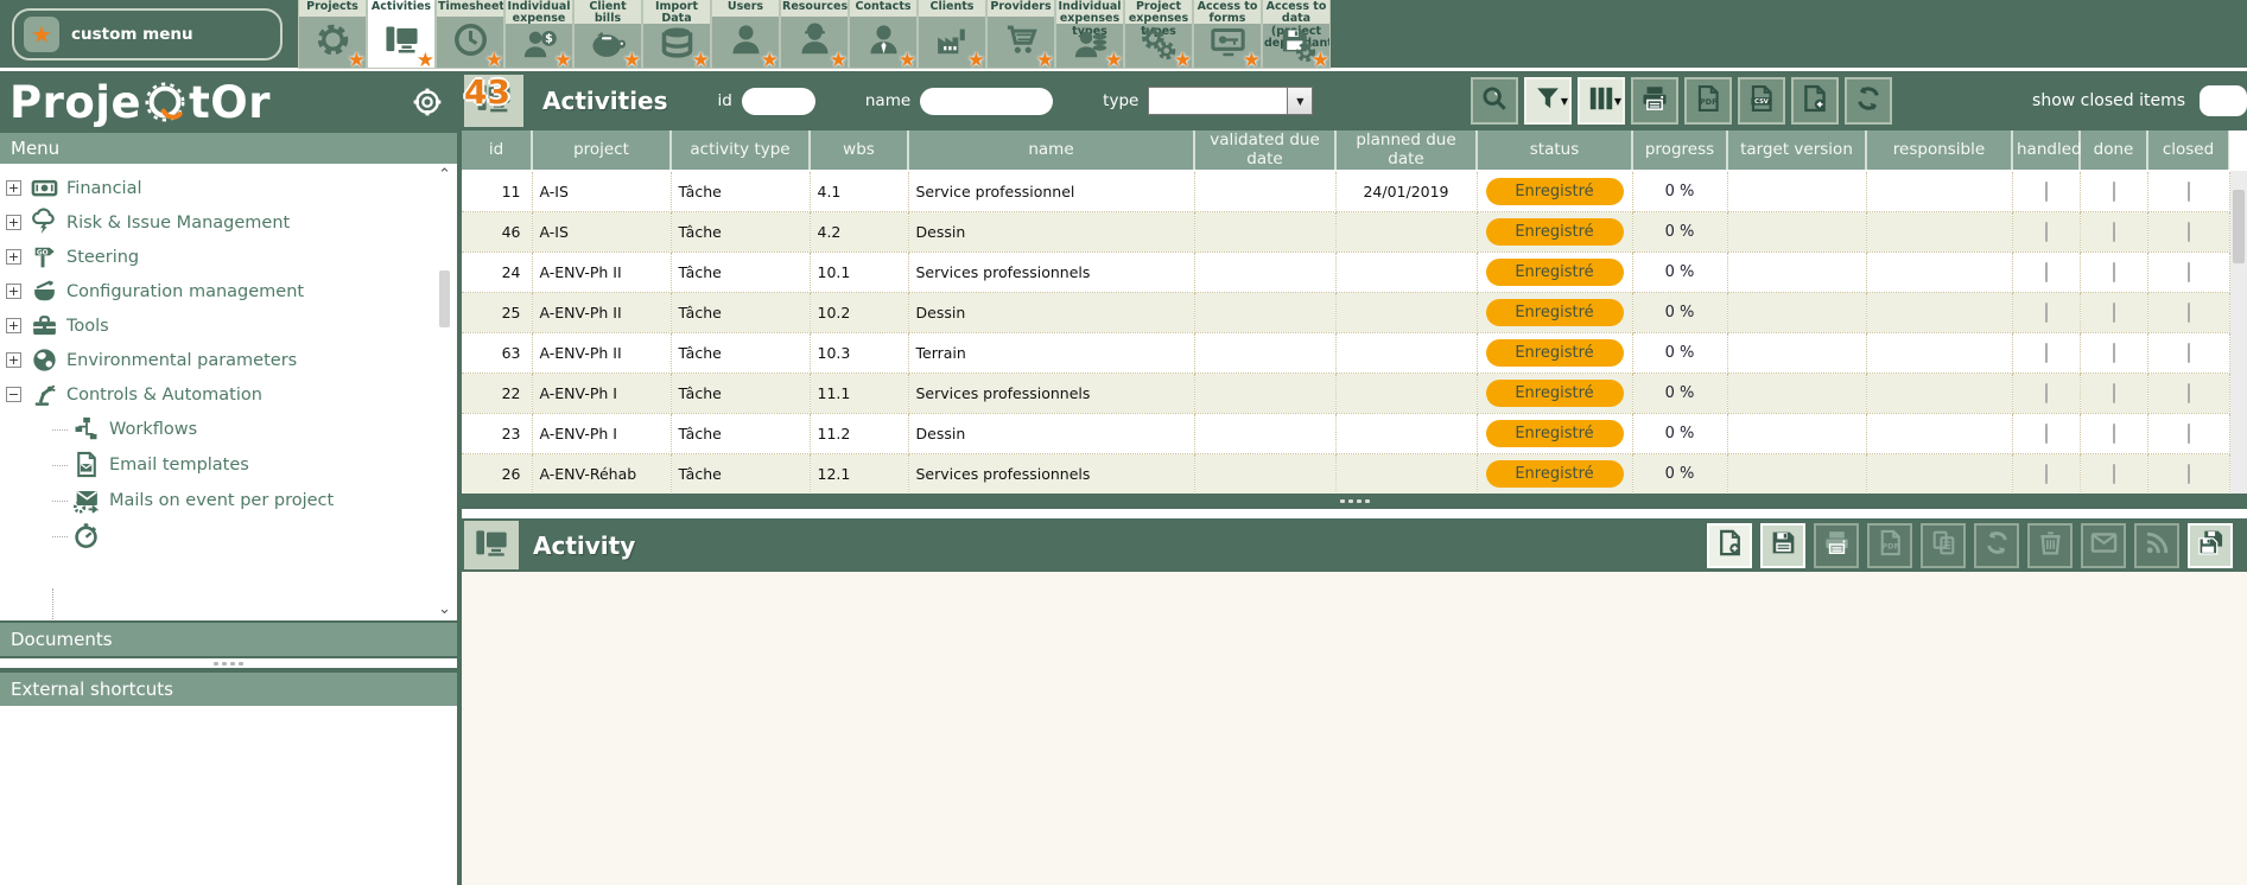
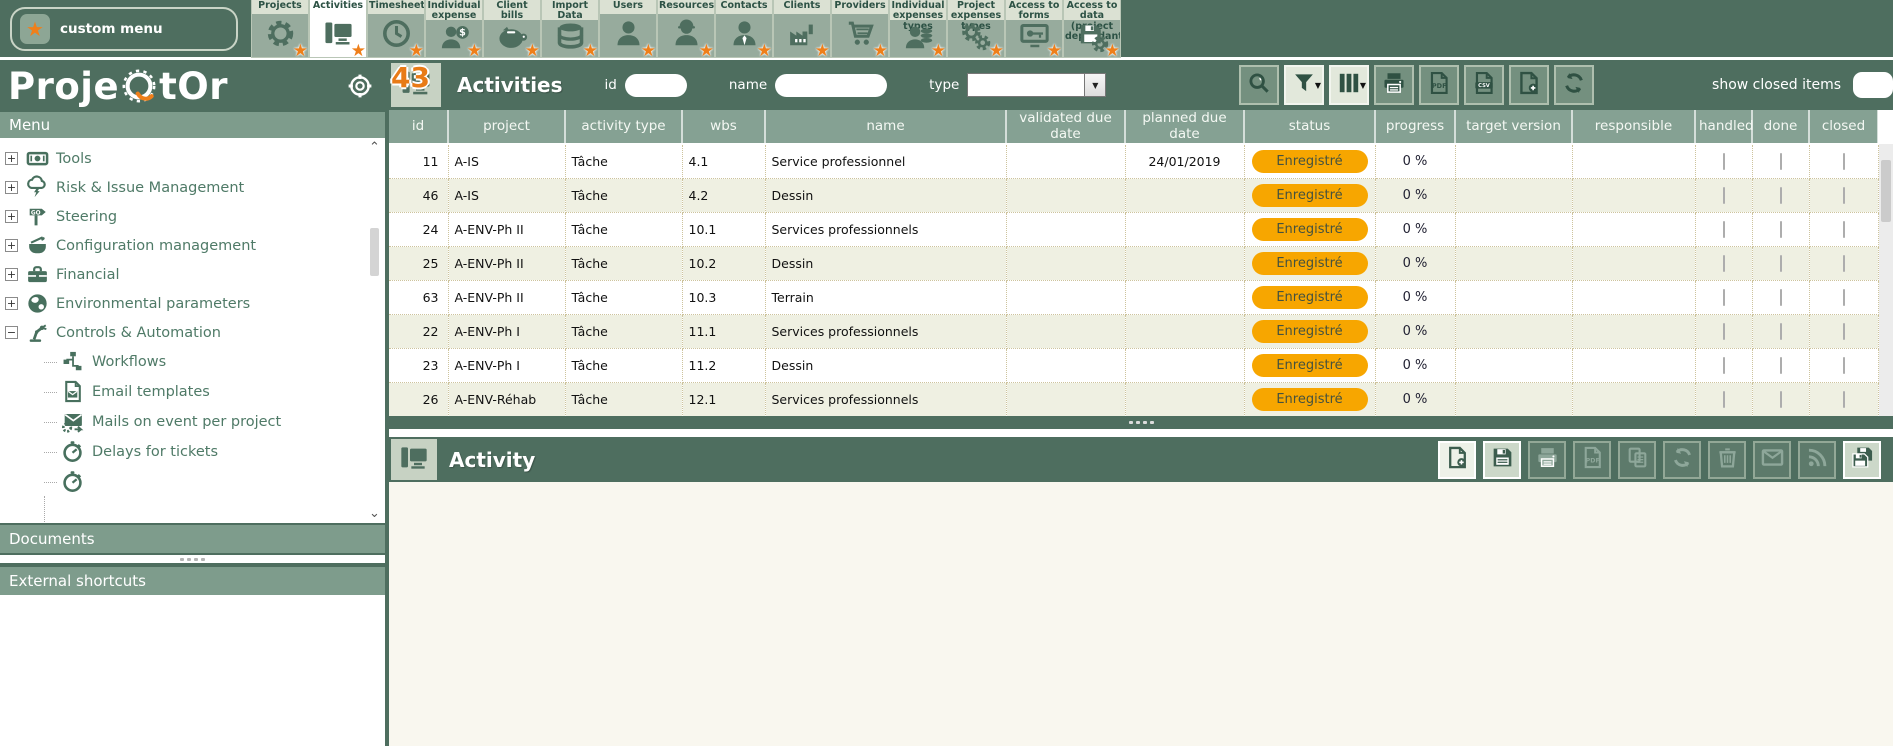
  ★
  custom menu
  Projects
  ★
  Activities
  ★
  Timesheet
  ★
  Individual expense
  $
  ★
  Client bills
  ★
  Import Data
  ★
  Users
  ★
  Resources
  ★
  Contacts
  ★
  Clients
  ★
  Providers
  ★
  Individual expenses types
  ★
  Project expenses tpes
  ★
  Access to forms
  ★
  Access to data (pect dedan
  ★
  Proje
  tOr
  Menu
  ⌃
  ⌄
  +
- Financial
+ Tools
  +
  Risk & Issue Management
  +
  Steering
  +
  Configuration management
  +
- Tools
+ Financial
  +
  Environmental parameters
  −
  Controls & Automation
  Workflows
  Email templates
  Mails on event per project
+ Delays for tickets
  Documents
  External shortcuts
  43
  Activities
  id
  name
  type
  ▼
  ▼
  ▼
  PDF
  show closed items
  id	project	activity type	wbs	name	validated due date	planned due date	status	progress	target version	responsible	handled	done	closed
  11	A-IS	Tâche	4.1	Service professionnel		24/01/2019	Enregistré	0 %
  46	A-IS	Tâche	4.2	Dessin			Enregistré	0 %
  24	A-ENV-Ph II	Tâche	10.1	Services professionnels			Enregistré	0 %
  25	A-ENV-Ph II	Tâche	10.2	Dessin			Enregistré	0 %
  63	A-ENV-Ph II	Tâche	10.3	Terrain			Enregistré	0 %
  22	A-ENV-Ph I	Tâche	11.1	Services professionnels			Enregistré	0 %
  23	A-ENV-Ph I	Tâche	11.2	Dessin			Enregistré	0 %
  26	A-ENV-Réhab	Tâche	12.1	Services professionnels			Enregistré	0 %
  Activity
